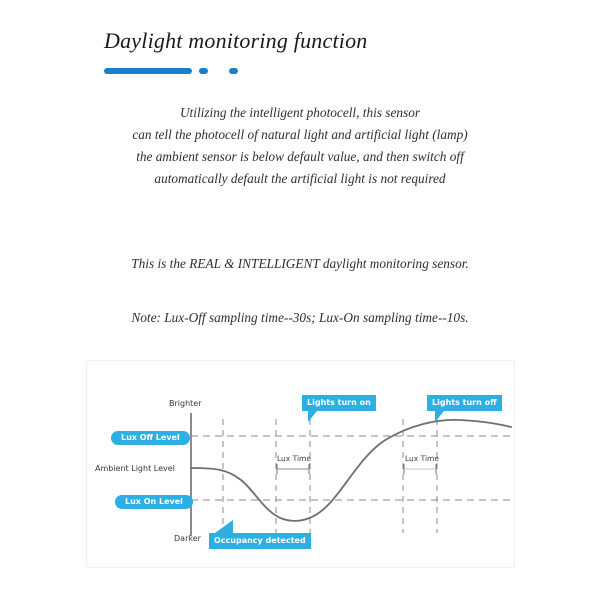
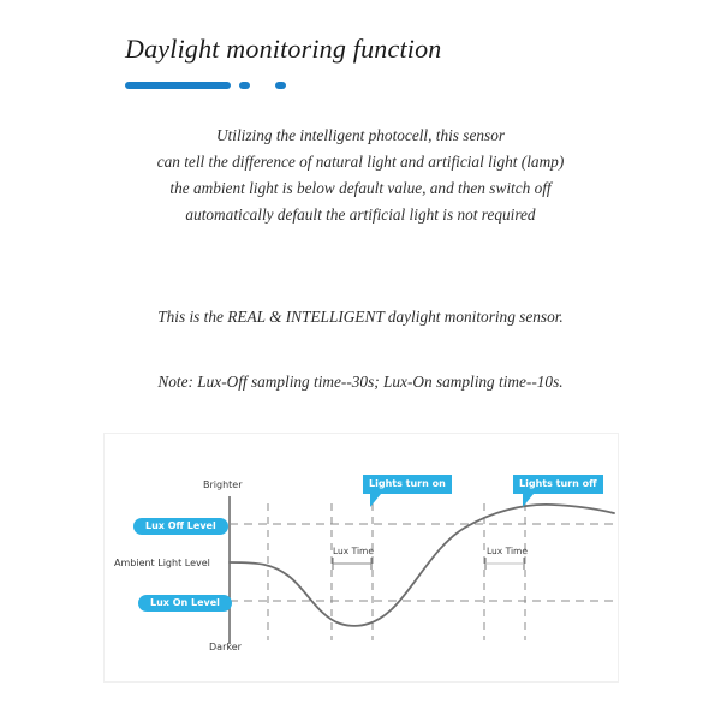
  Daylight monitoring function
  Utilizing the intelligent photocell, this sensor
- can tell the photocell of natural light and artificial light (lamp)
+ can tell the difference of natural light and artificial light (lamp)
- the ambient sensor is below default value, and then switch off
+ the ambient light is below default value, and then switch off
  automatically default the artificial light is not required
  This is the REAL & INTELLIGENT daylight monitoring sensor.
  Note: Lux-Off sampling time--30s; Lux-On sampling time--10s.
  Brighter
  Darker
  Ambient Light Level
  Lux Off Level
  Lux On Level
  Lights turn on
  Lights turn off
- Occupancy detected
  Lux Time
  Lux Time
